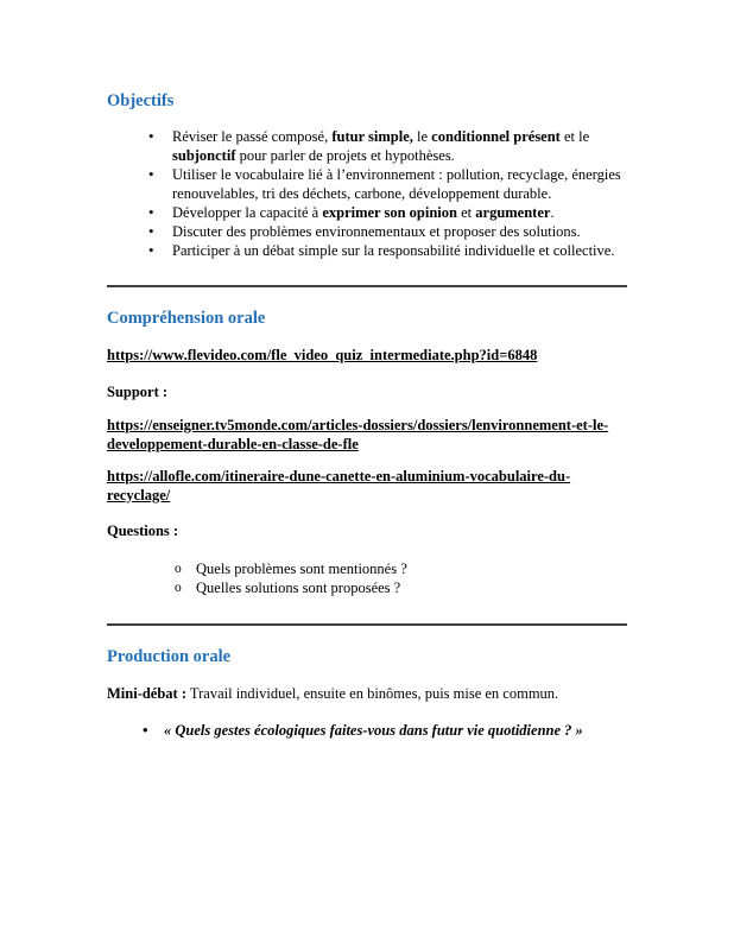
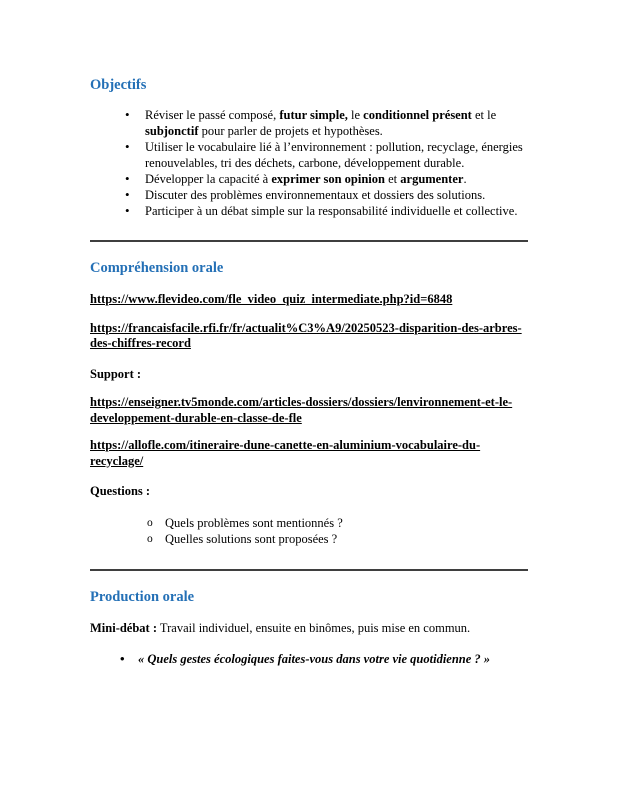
  Objectifs
  Réviser le passé composé, futur simple, le conditionnel présent et le subjonctif pour parler de projets et hypothèses.
  Utiliser le vocabulaire lié à l’environnement : pollution, recyclage, énergies renouvelables, tri des déchets, carbone, développement durable.
  Développer la capacité à exprimer son opinion et argumenter.
- Discuter des problèmes environnementaux et proposer des solutions.
+ Discuter des problèmes environnementaux et dossiers des solutions.
  Participer à un débat simple sur la responsabilité individuelle et collective.
  Compréhension orale
  https://www.flevideo.com/fle_video_quiz_intermediate.php?id=6848
+ https://francaisfacile.rfi.fr/fr/actualit%C3%A9/20250523-disparition-des-arbres-des-chiffres-record
  Support :
  https://enseigner.tv5monde.com/articles-dossiers/dossiers/lenvironnement-et-le-developpement-durable-en-classe-de-fle
  https://allofle.com/itineraire-dune-canette-en-aluminium-vocabulaire-du-recyclage/
  Questions :
  Quels problèmes sont mentionnés ?
  Quelles solutions sont proposées ?
  Production orale
  Mini-débat : Travail individuel, ensuite en binômes, puis mise en commun.
- « Quels gestes écologiques faites-vous dans futur vie quotidienne ? »
+ « Quels gestes écologiques faites-vous dans votre vie quotidienne ? »
